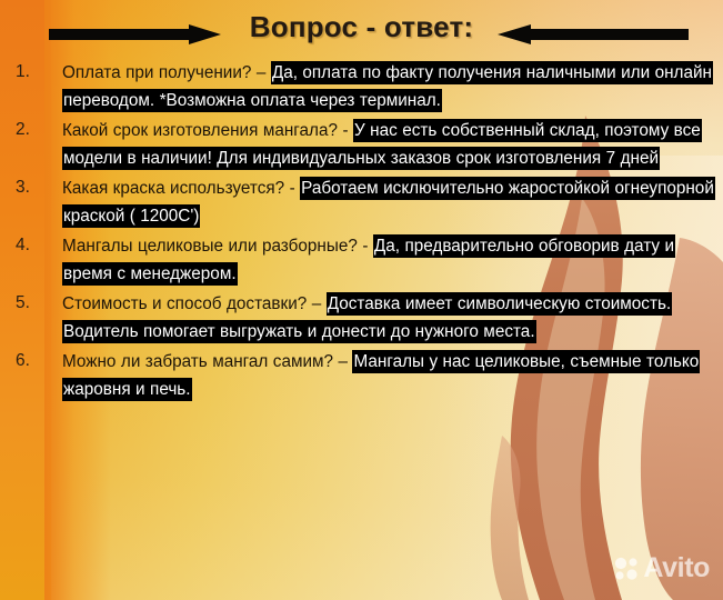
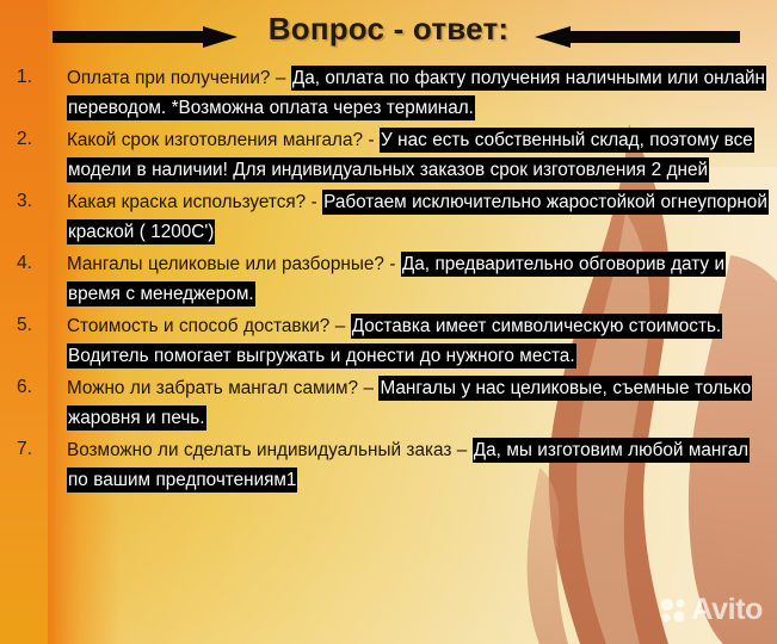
  Вопрос - ответ:
  1.
  Оплата при получении? – Да, оплата по факту получения наличными или онлайн переводом. *Возможна оплата через терминал.
  2.
- Какой срок изготовления мангала? - У нас есть собственный склад, поэтому все модели в наличии! Для индивидуальных заказов срок изготовления 7 дней
+ Какой срок изготовления мангала? - У нас есть собственный склад, поэтому все модели в наличии! Для индивидуальных заказов срок изготовления 2 дней
  3.
  Какая краска используется? - Работаем исключительно жаростойкой огнеупорной краской ( 1200С')
  4.
  Мангалы целиковые или разборные? - Да, предварительно обговорив дату и время с менеджером.
  5.
  Стоимость и способ доставки? – Доставка имеет символическую стоимость. Водитель помогает выгружать и донести до нужного места.
  6.
  Можно ли забрать мангал самим? – Мангалы у нас целиковые, съемные только жаровня и печь.
+ 7.
+ Возможно ли сделать индивидуальный заказ – Да, мы изготовим любой мангал по вашим предпочтениям1
  Avito
